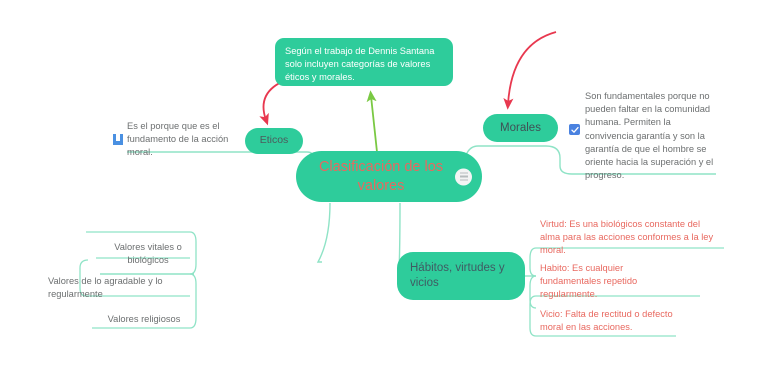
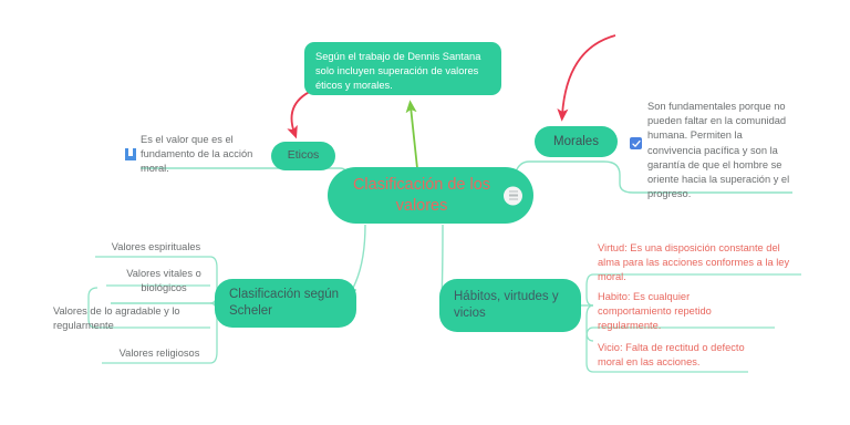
- Según el trabajo de Dennis Santana solo incluyen categorías de valores éticos y morales.
+ Según el trabajo de Dennis Santana solo incluyen superación de valores éticos y morales.
  Clasificación de los valores
  Eticos
- Es el porque que es el fundamento de la acción moral.
+ Es el valor que es el fundamento de la acción moral.
  Morales
- Son fundamentales porque no pueden faltar en la comunidad humana. Permiten la convivencia garantía y son la garantía de que el hombre se oriente hacia la superación y el progreso.
+ Son fundamentales porque no pueden faltar en la comunidad humana. Permiten la convivencia pacífica y son la garantía de que el hombre se oriente hacia la superación y el progreso.
+ Clasificación según Scheler
+ Valores espirituales
  Valores vitales o biológicos
  Valores de lo agradable y lo regularmente
  Valores religiosos
  Hábitos, virtudes y vicios
- Virtud: Es una biológicos constante del alma para las acciones conformes a la ley moral.
+ Virtud: Es una disposición constante del alma para las acciones conformes a la ley moral.
- Habito: Es cualquier fundamentales repetido regularmente.
+ Habito: Es cualquier comportamiento repetido regularmente.
  Vicio: Falta de rectitud o defecto moral en las acciones.
